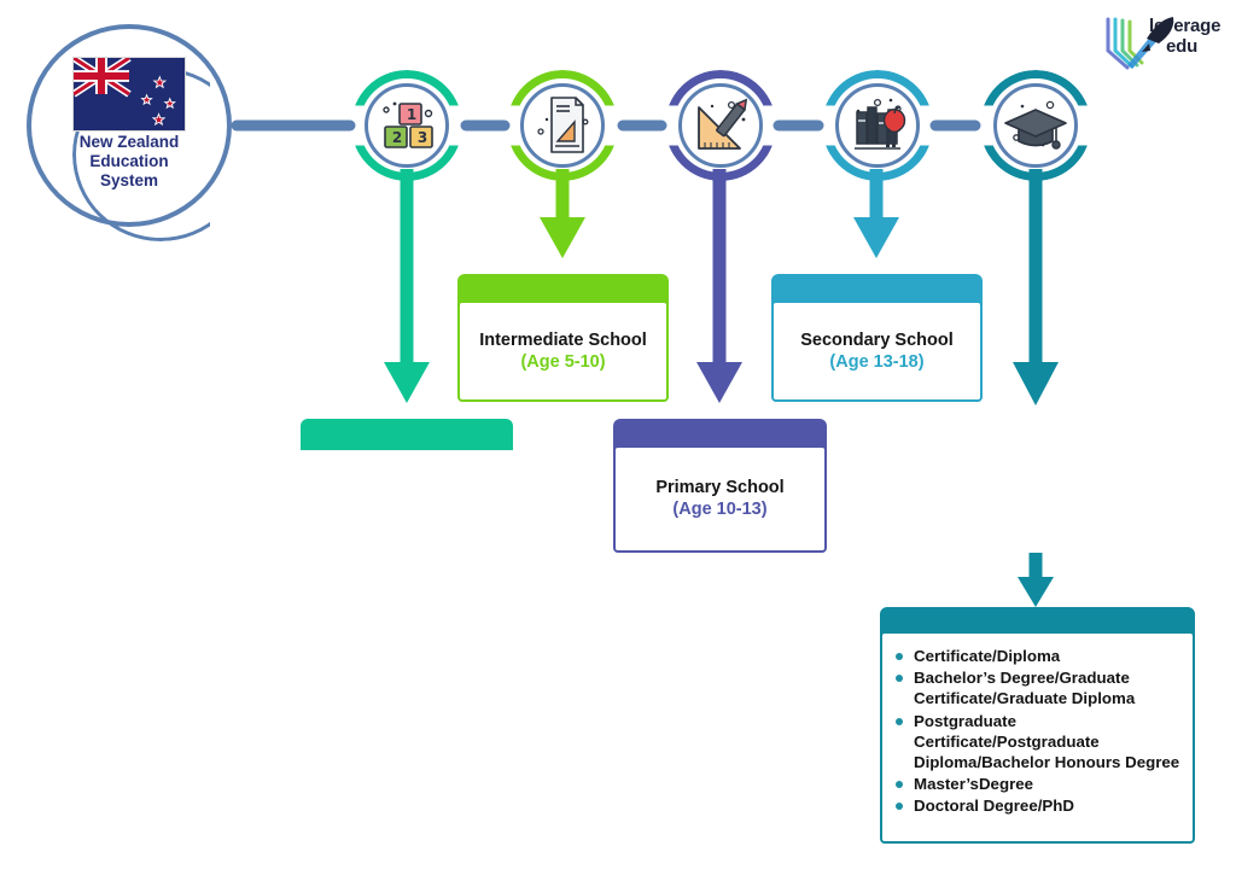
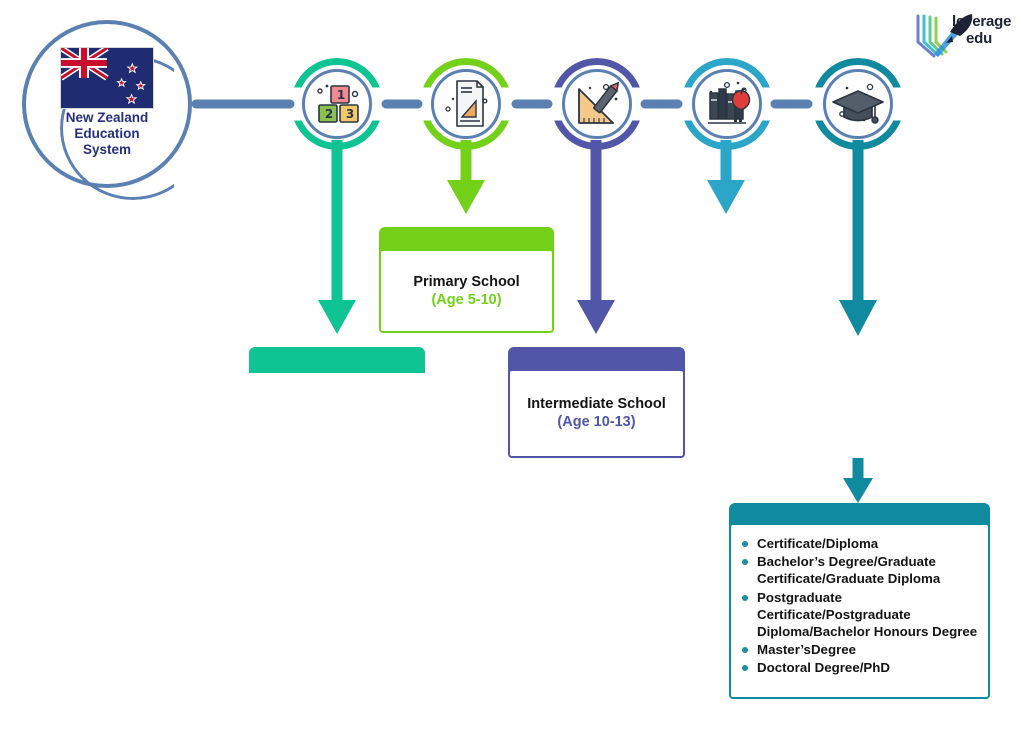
  New Zealand
  Education
  System
  1
  2
  3
- Intermediate School
+ Primary School
  (Age 5-10)
- Secondary School
- (Age 13-18)
- Primary School
+ Intermediate School
  (Age 10-13)
  Certificate/Diploma
  Bachelor’s Degree/Graduate Certificate/Graduate Diploma
  Postgraduate Certificate/Postgraduate Diploma/Bachelor Honours Degree
  Master’sDegree
  Doctoral Degree/PhD
  leverage
  edu
